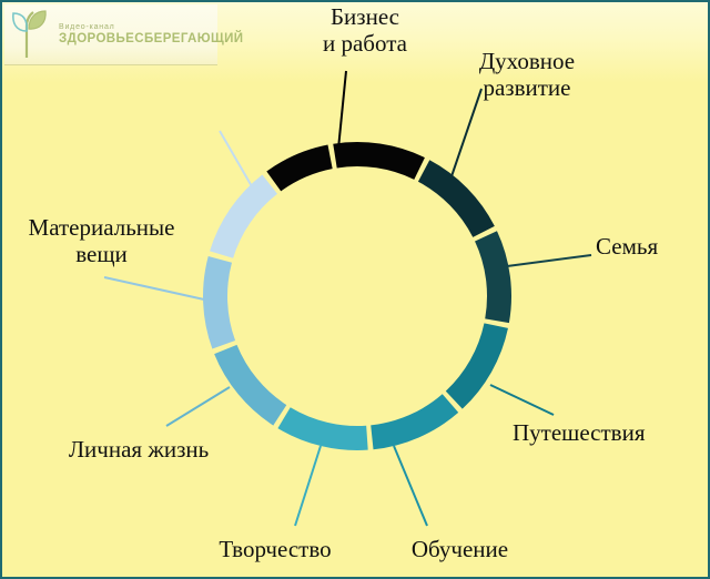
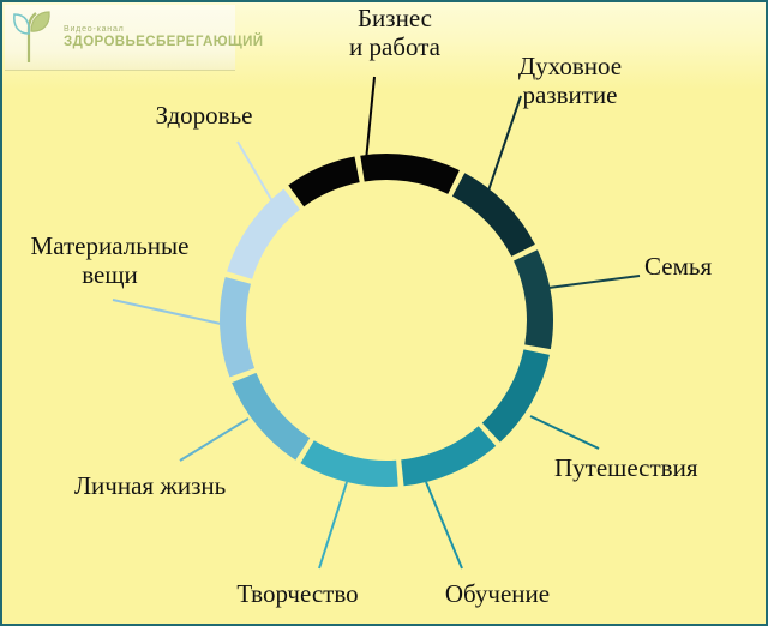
  Бизнес
  и работа
  Духовное
  развитие
+ Здоровье
  Семья
  Материальные
  вещи
  Путешествия
  Личная жизнь
  Творчество
  Обучение
  ЗДОРОВЬЕСБЕРЕГАЮЩИЙ
